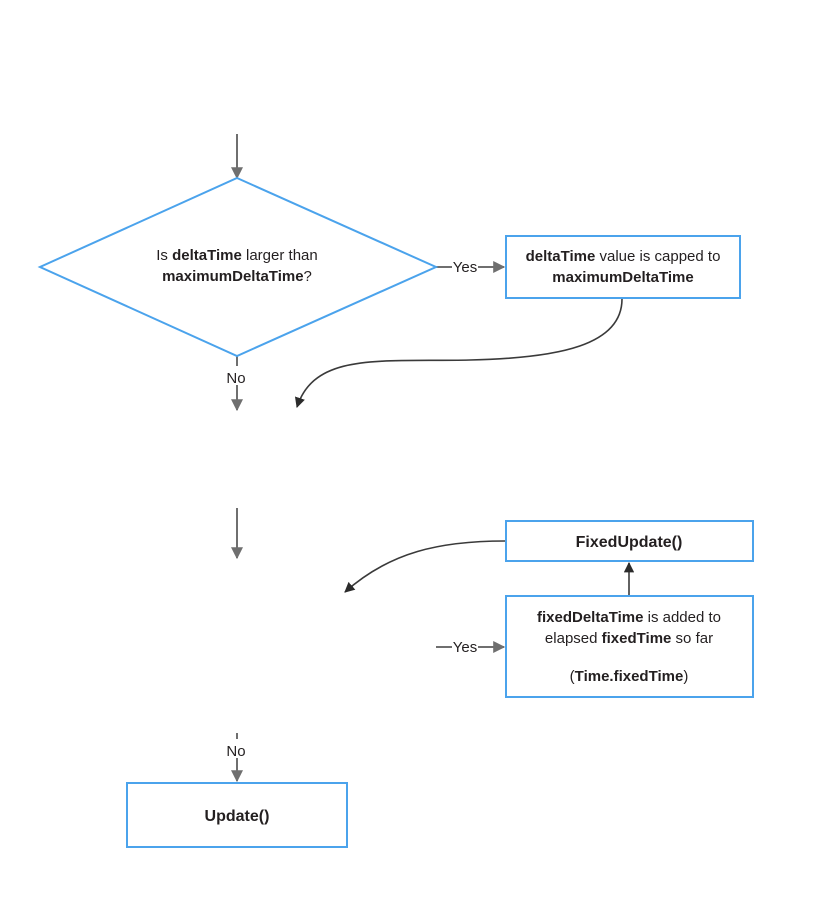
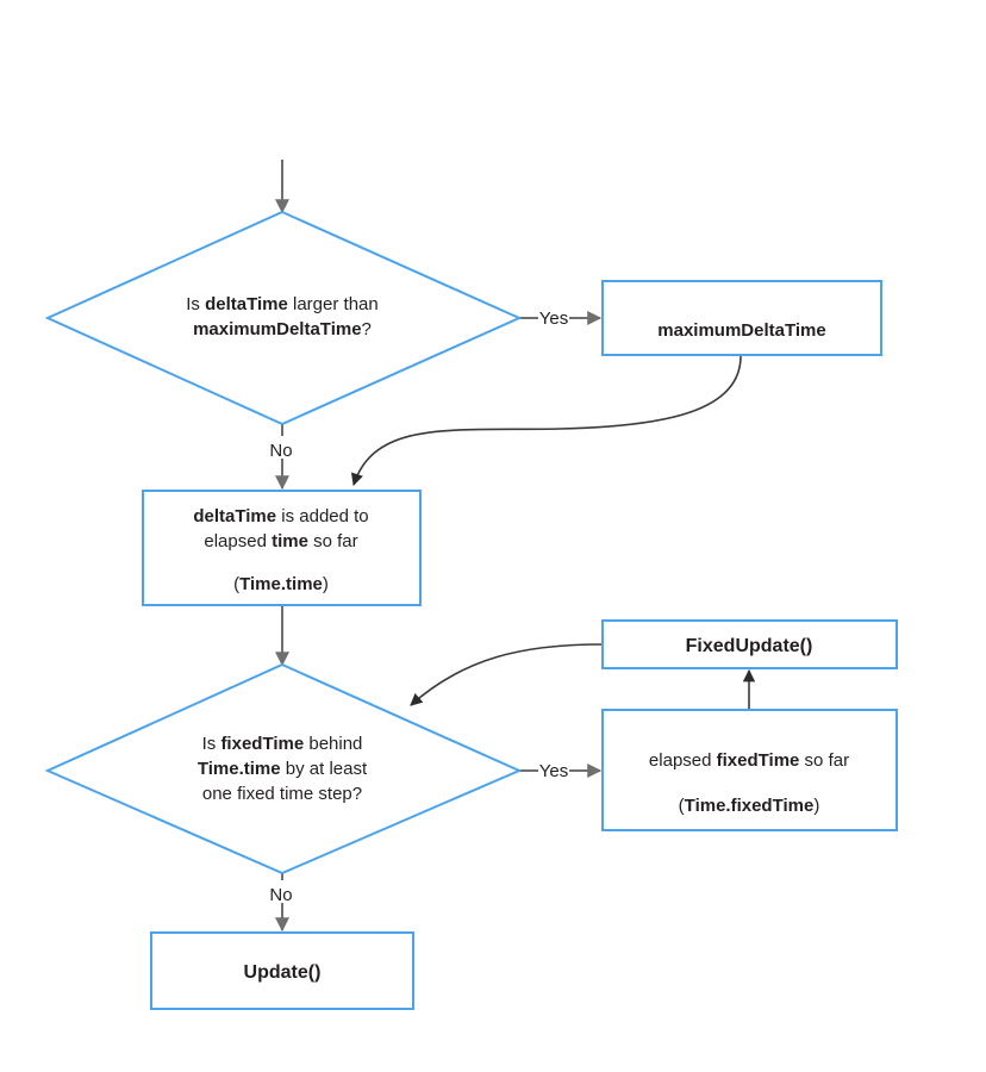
  Is deltaTime larger than
  maximumDeltaTime?
  Yes
  No
- deltaTime value is capped to
  maximumDeltaTime
+ deltaTime is added to
+ elapsed time so far
+ (Time.time)
+ Is fixedTime behind
+ Time.time by at least
+ one fixed time step?
  Yes
  No
  FixedUpdate()
- fixedDeltaTime is added to
  elapsed fixedTime so far
  (Time.fixedTime)
  Update()
